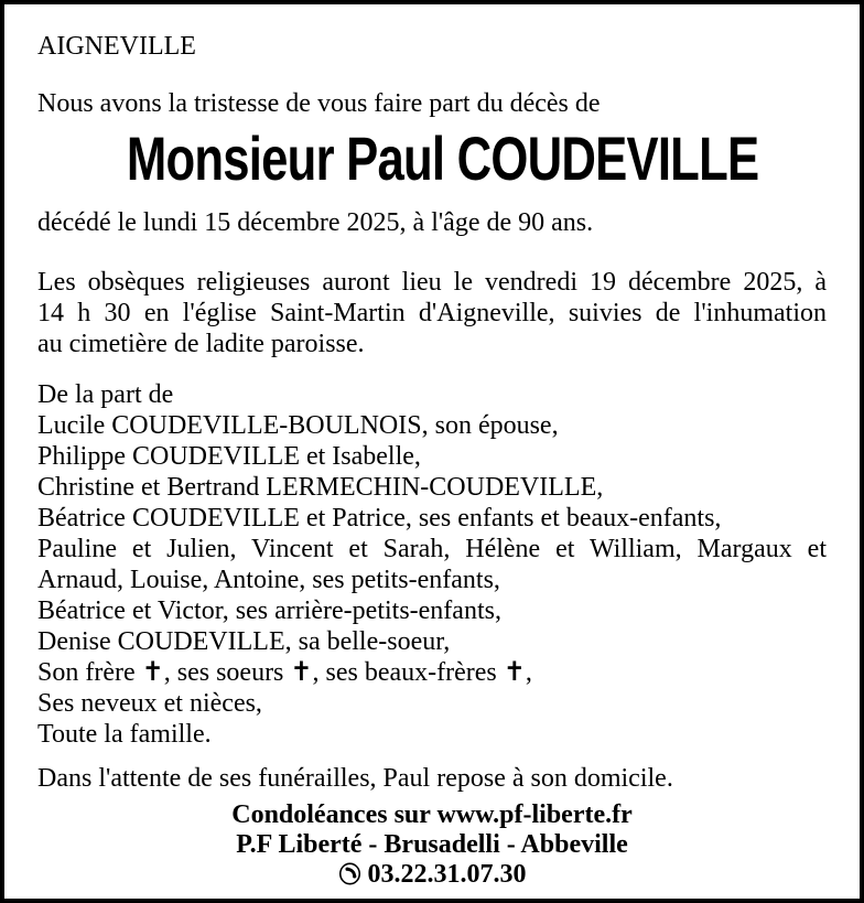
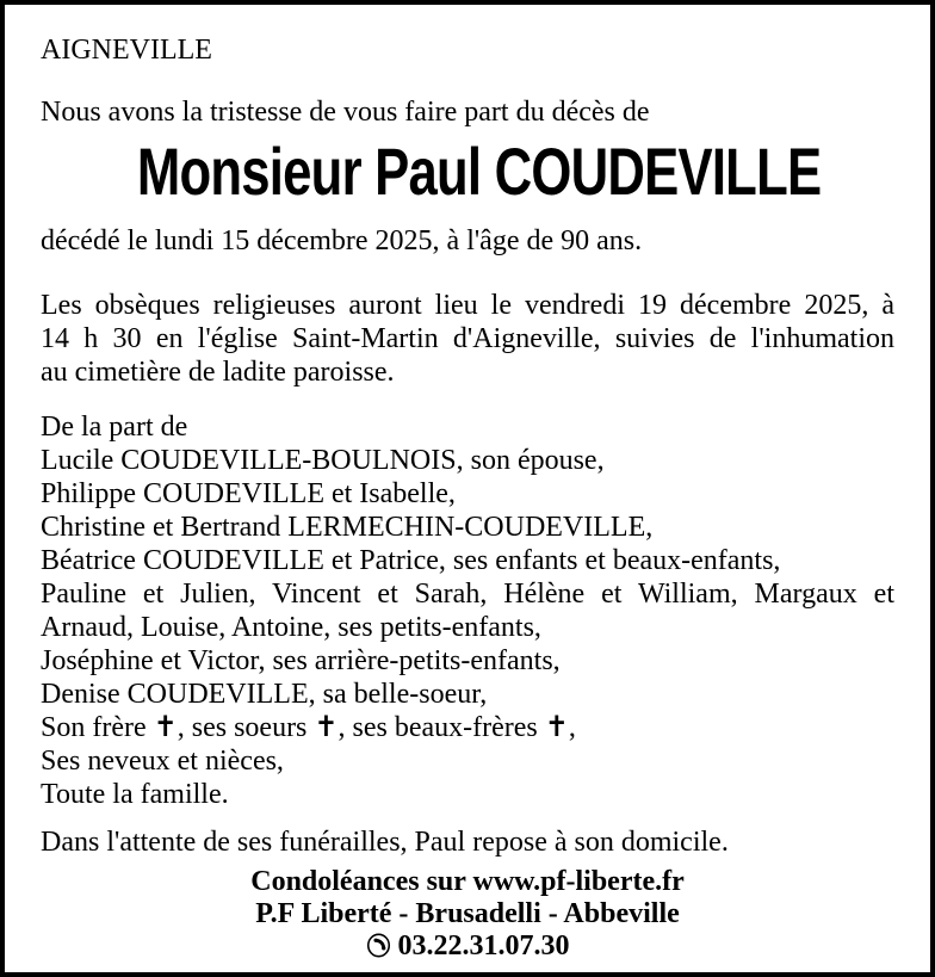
  AIGNEVILLE
  Nous avons la tristesse de vous faire part du décès de
  Monsieur Paul COUDEVILLE
  décédé le lundi 15 décembre 2025, à l'âge de 90 ans.
  Les obsèques religieuses auront lieu le vendredi 19 décembre 2025, à
  14 h 30 en l'église Saint-Martin d'Aigneville, suivies de l'inhumation
  au cimetière de ladite paroisse.
  De la part de
  Lucile COUDEVILLE-BOULNOIS, son épouse,
  Philippe COUDEVILLE et Isabelle,
  Christine et Bertrand LERMECHIN-COUDEVILLE,
  Béatrice COUDEVILLE et Patrice, ses enfants et beaux-enfants,
  Pauline et Julien, Vincent et Sarah, Hélène et William, Margaux et
  Arnaud, Louise, Antoine, ses petits-enfants,
- Béatrice et Victor, ses arrière-petits-enfants,
+ Joséphine et Victor, ses arrière-petits-enfants,
  Denise COUDEVILLE, sa belle-soeur,
  Son frère ✝, ses soeurs ✝, ses beaux-frères ✝,
  Ses neveux et nièces,
  Toute la famille.
  Dans l'attente de ses funérailles, Paul repose à son domicile.
  Condoléances sur www.pf-liberte.fr
  P.F Liberté - Brusadelli - Abbeville
  03.22.31.07.30
